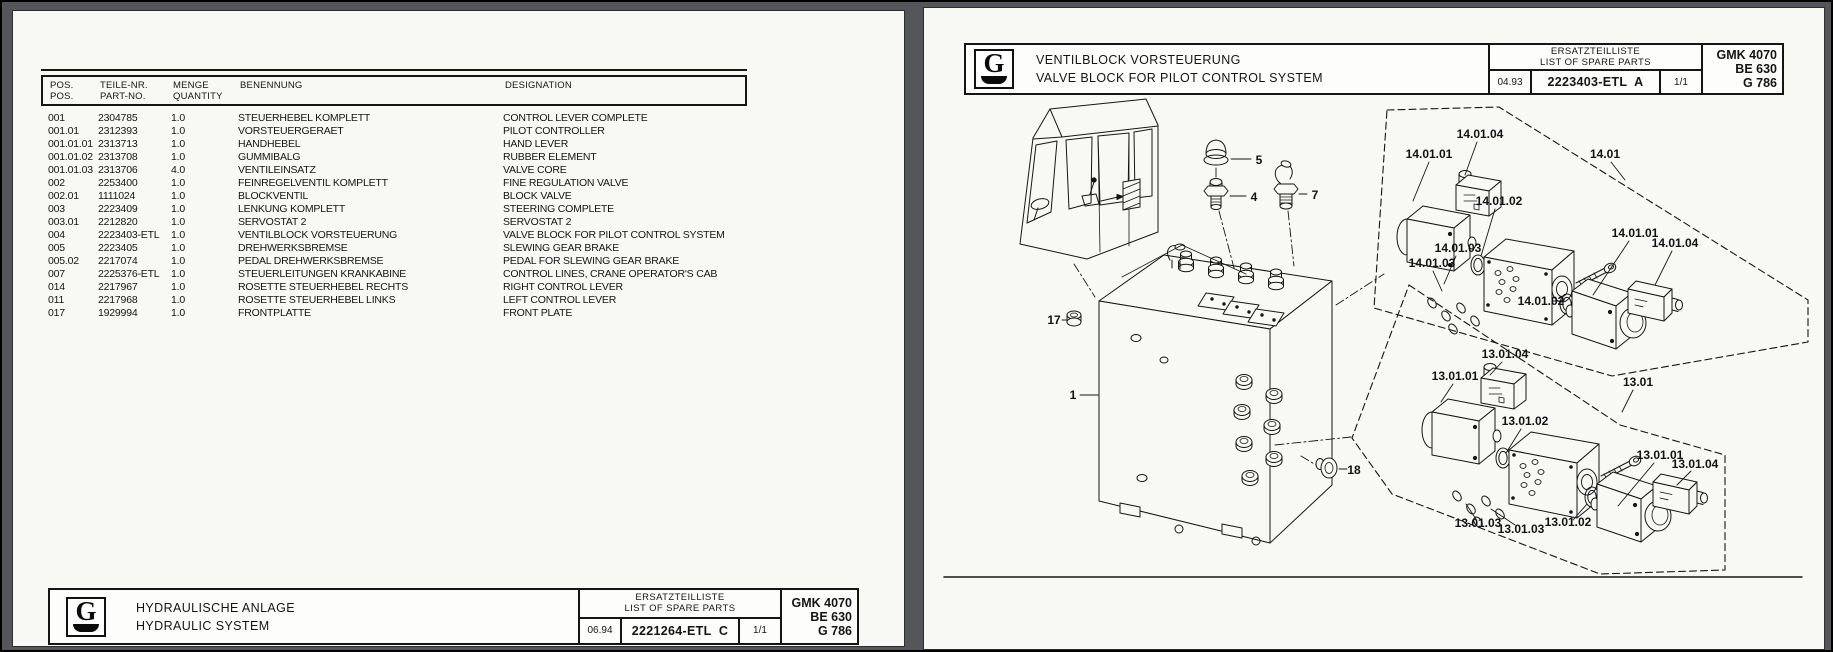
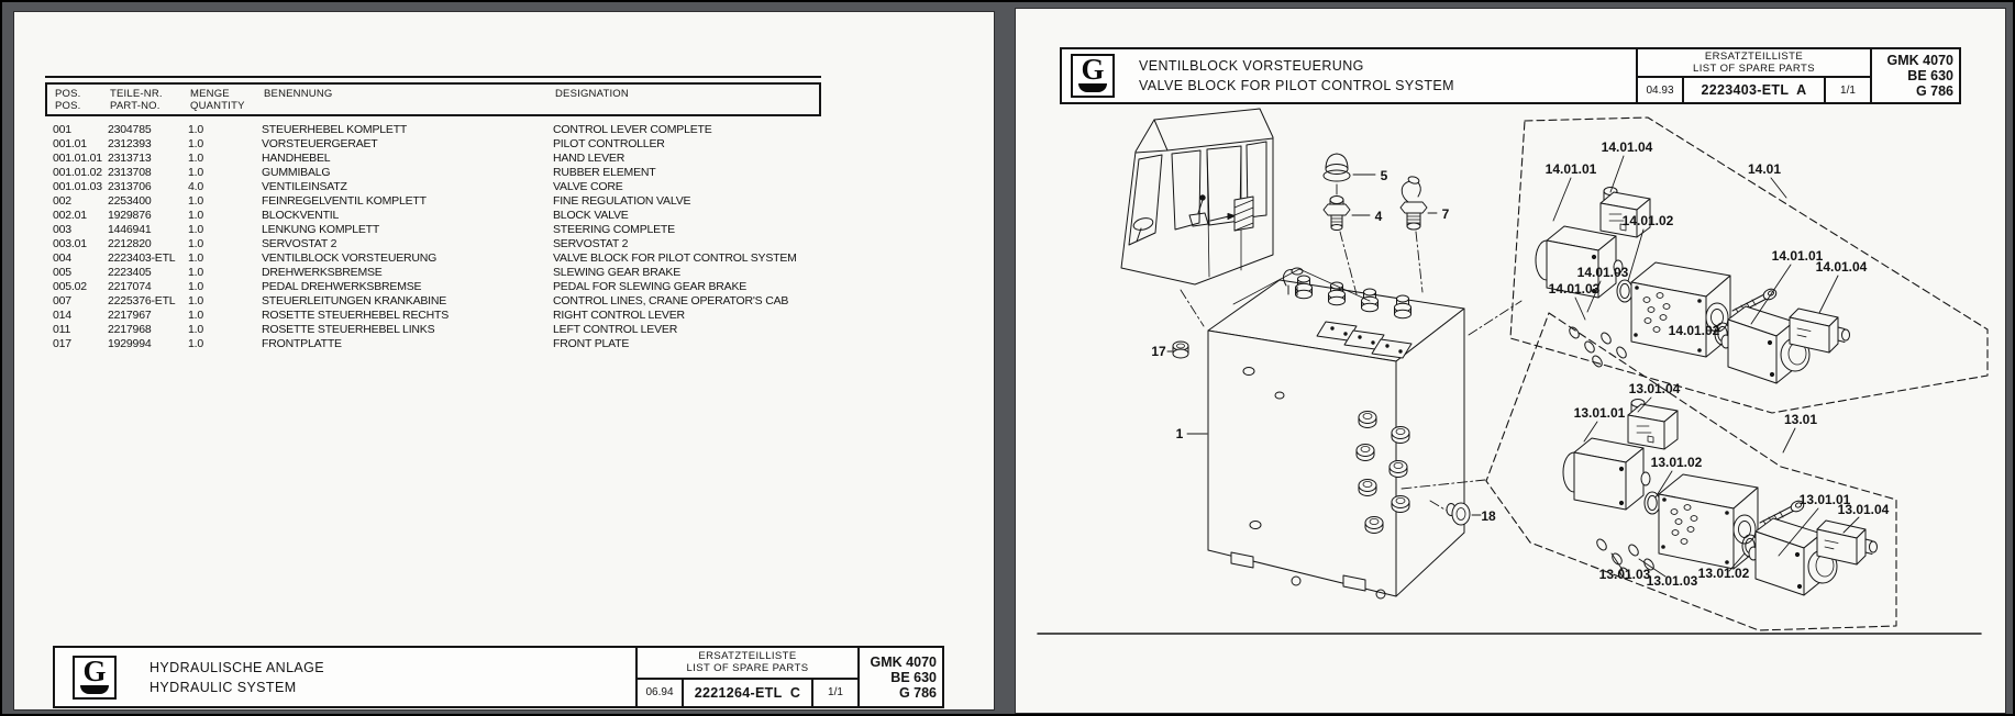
  POS.
  POS.
  TEILE-NR.
  PART-NO.
  MENGE
  QUANTITY
  BENENNUNG
  DESIGNATION
  001
  2304785
  1.0
  STEUERHEBEL KOMPLETT
  CONTROL LEVER COMPLETE
  001.01
  2312393
  1.0
  VORSTEUERGERAET
  PILOT CONTROLLER
  001.01.01
  2313713
  1.0
  HANDHEBEL
  HAND LEVER
  001.01.02
  2313708
  1.0
  GUMMIBALG
  RUBBER ELEMENT
  001.01.03
  2313706
  4.0
  VENTILEINSATZ
  VALVE CORE
  002
  2253400
  1.0
  FEINREGELVENTIL KOMPLETT
  FINE REGULATION VALVE
  002.01
- 1111024
+ 1929876
  1.0
  BLOCKVENTIL
  BLOCK VALVE
  003
- 2223409
+ 1446941
  1.0
  LENKUNG KOMPLETT
  STEERING COMPLETE
  003.01
  2212820
  1.0
  SERVOSTAT 2
  SERVOSTAT 2
  004
  2223403-ETL
  1.0
  VENTILBLOCK VORSTEUERUNG
  VALVE BLOCK FOR PILOT CONTROL SYSTEM
  005
  2223405
  1.0
  DREHWERKSBREMSE
  SLEWING GEAR BRAKE
  005.02
  2217074
  1.0
  PEDAL DREHWERKSBREMSE
  PEDAL FOR SLEWING GEAR BRAKE
  007
  2225376-ETL
  1.0
  STEUERLEITUNGEN KRANKABINE
  CONTROL LINES, CRANE OPERATOR'S CAB
  014
  2217967
  1.0
  ROSETTE STEUERHEBEL RECHTS
  RIGHT CONTROL LEVER
  011
  2217968
  1.0
  ROSETTE STEUERHEBEL LINKS
  LEFT CONTROL LEVER
  017
  1929994
  1.0
  FRONTPLATTE
  FRONT PLATE
  G
  HYDRAULISCHE ANLAGE
  HYDRAULIC SYSTEM
  ERSATZTEILLISTE
  LIST OF SPARE PARTS
  06.94
  2221264-ETL C
  1/1
  GMK 4070
  BE 630
  G 786
  17
  1
  18
  5
  4
  7
  14.01
  14.01.01
  14.01.04
  14.01.02
  14.01.03
  14.01.03
  14.01.01
  14.01.04
  14.01.02
  13.01
  13.01.01
  13.01.04
  13.01.02
  13.01.03
  13.01.03
  13.01.02
  13.01.01
  13.01.04
  G
  VENTILBLOCK VORSTEUERUNG
  VALVE BLOCK FOR PILOT CONTROL SYSTEM
  ERSATZTEILLISTE
  LIST OF SPARE PARTS
  04.93
  2223403-ETL A
  1/1
  GMK 4070
  BE 630
  G 786
